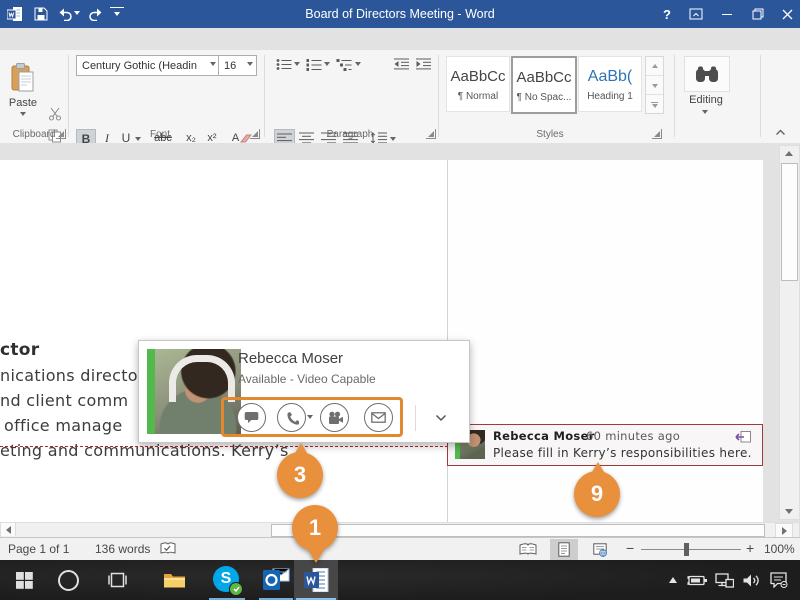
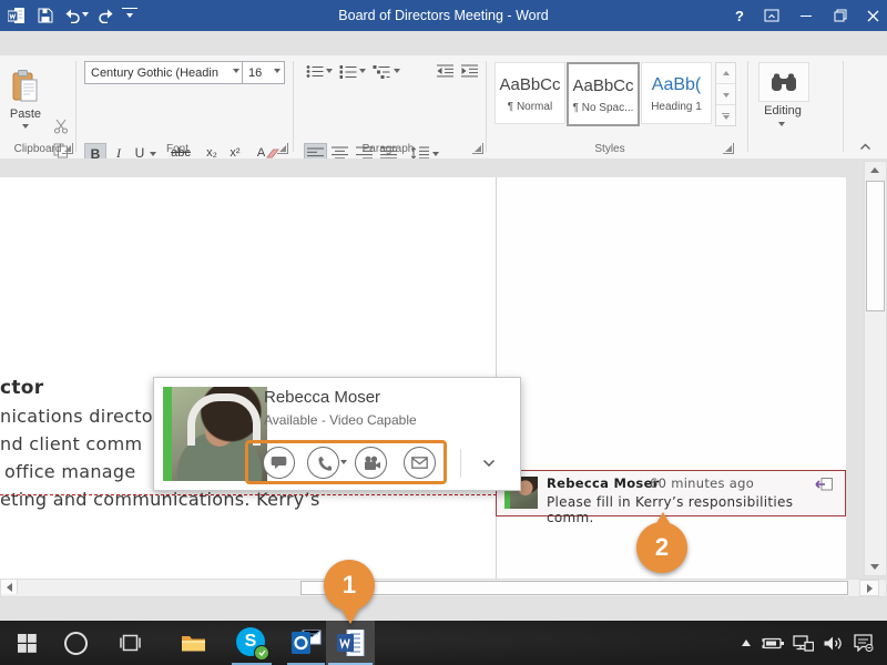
  Board of Directors Meeting - Word
  ?
  Paste
  Clipboard
  Century Gothic (Headin
  16
  B
  I
  U
  abc
  x₂
  x²
  A
  Font
  Paragraph
  AaBbCc
  ¶ Normal
  AaBbCc
  ¶ No Spac...
  AaBb(
  Heading 1
  Styles
  Editing
  ctor
  nications directo
  nd client comm
  office manage
  eting and communications. Kerry’s
  Rebecca Moser
  60 minutes ago
- Please fill in Kerry’s responsibilities here.
+ Please fill in Kerry’s responsibilities comm.
  Rebecca Moser
  Available - Video Capable
- 3
- 9
+ 2
  1
- Page 1 of 1
- 136 words
- −
- +
- 100%
  S
